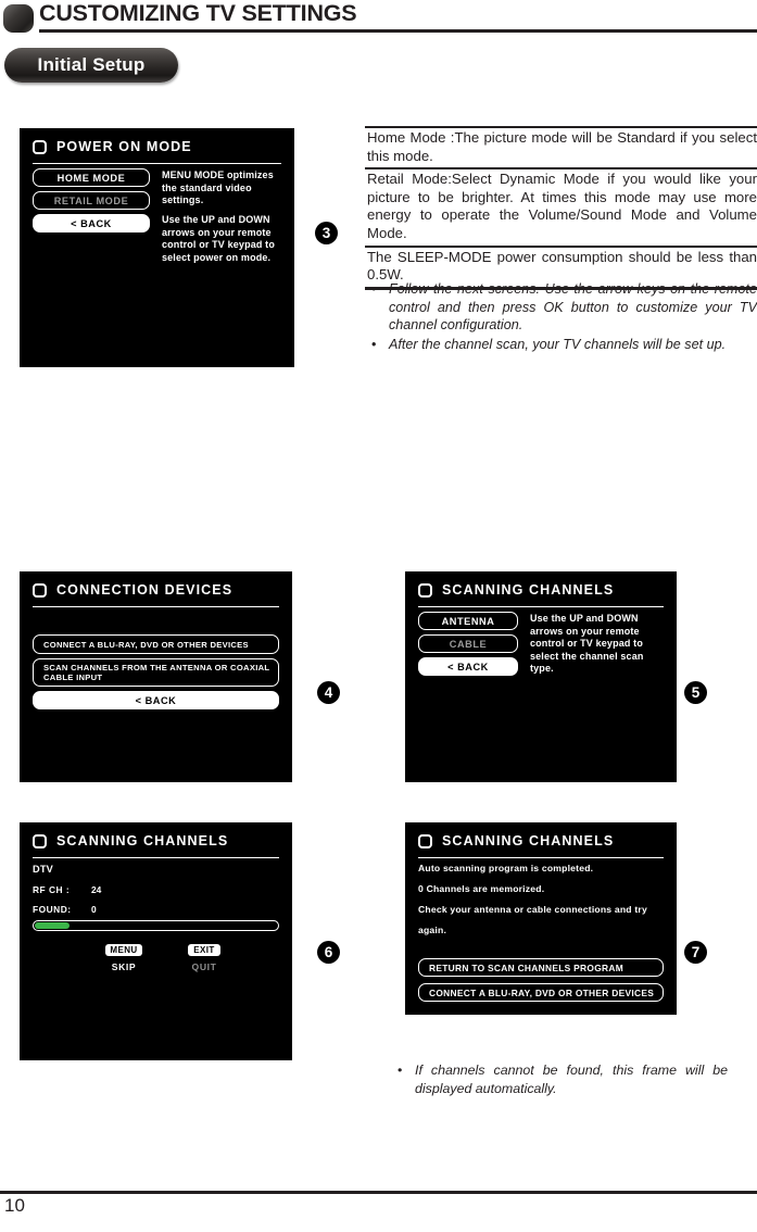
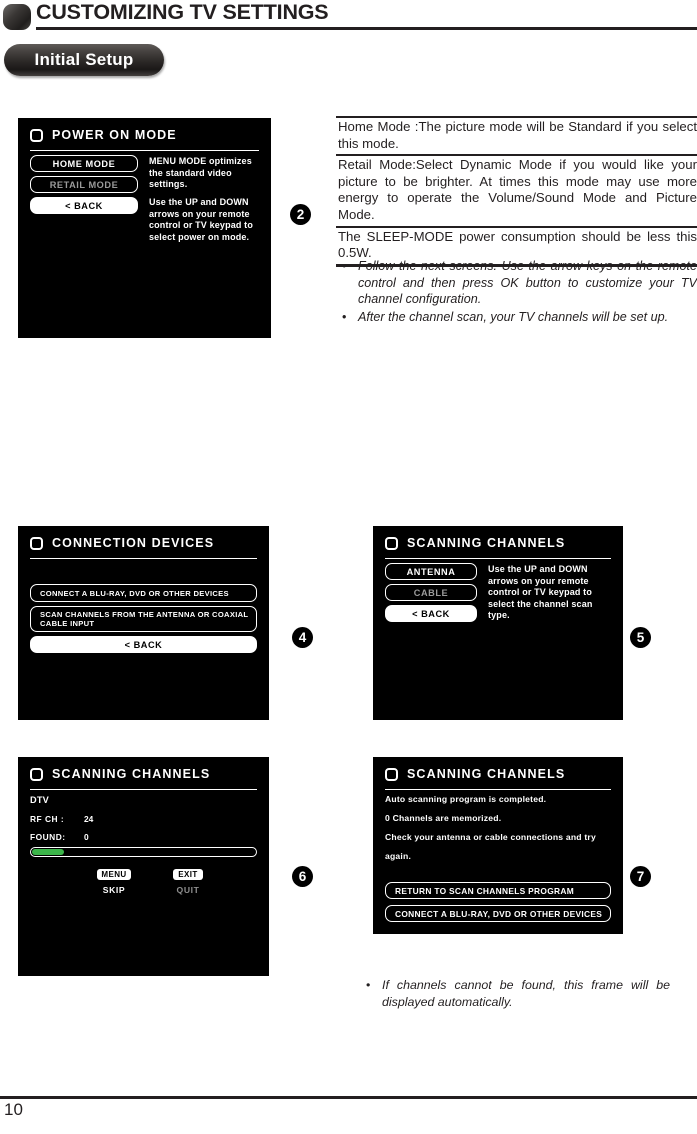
  CUSTOMIZING TV SETTINGS
  Initial Setup
  POWER ON MODE
  HOME MODE
  RETAIL MODE
  < BACK
  MENU MODE optimizes the standard video settings.
  Use the UP and DOWN arrows on your remote control or TV keypad to select power on mode.
  CONNECTION DEVICES
  CONNECT A BLU-RAY, DVD OR OTHER DEVICES
  SCAN CHANNELS FROM THE ANTENNA OR COAXIAL CABLE INPUT
  < BACK
  SCANNING CHANNELS
  ANTENNA
  CABLE
  < BACK
  Use the UP and DOWN arrows on your remote control or TV keypad to select the channel scan type.
  SCANNING CHANNELS
  DTV
  RF CH :
  24
  FOUND:
  0
  MENU
  SKIP
  EXIT
  QUIT
  SCANNING CHANNELS
  Auto scanning program is completed.
  0 Channels are memorized.
  Check your antenna or cable connections and try
  again.
  RETURN TO SCAN CHANNELS PROGRAM
  CONNECT A BLU-RAY, DVD OR OTHER DEVICES
- 3
+ 2
  4
  5
  6
  7
  Home Mode :The picture mode will be Standard if you select this mode.
- Retail Mode:Select Dynamic Mode if you would like your picture to be brighter. At times this mode may use more energy to operate the Volume/Sound Mode and Volume Mode.
+ Retail Mode:Select Dynamic Mode if you would like your picture to be brighter. At times this mode may use more energy to operate the Volume/Sound Mode and Picture Mode.
- The SLEEP-MODE power consumption should be less than 0.5W.
+ The SLEEP-MODE power consumption should be less this 0.5W.
  •
  Follow the next screens. Use the arrow keys on the remote control and then press OK button to customize your TV channel configuration.
  •
  After the channel scan, your TV channels will be set up.
  •
  If channels cannot be found, this frame will be displayed automatically.
  10
